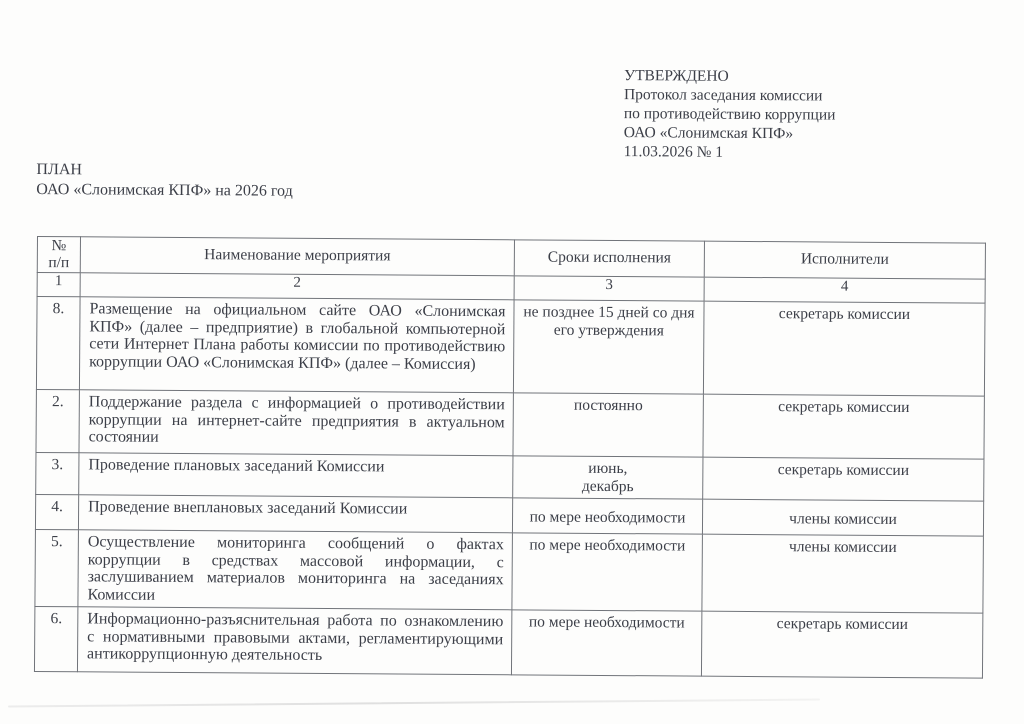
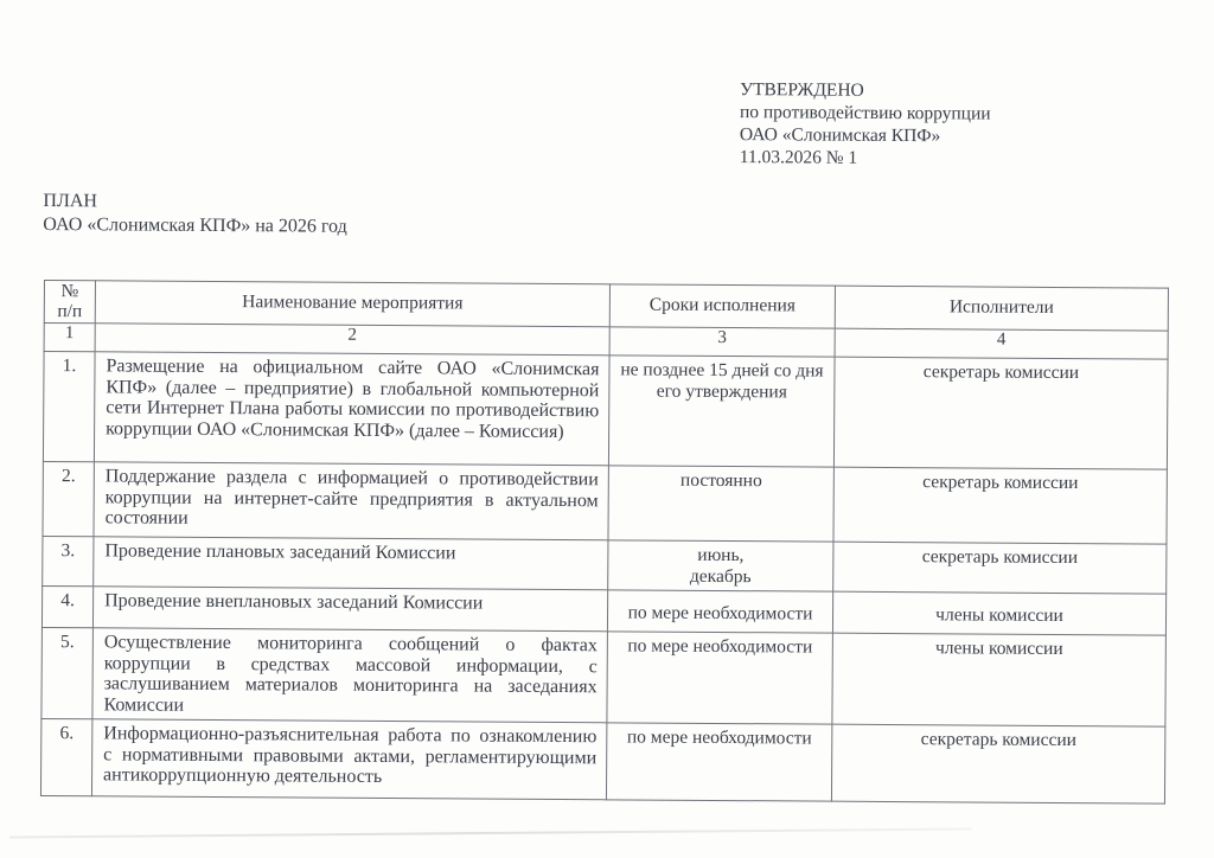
  УТВЕРЖДЕНО
- Протокол заседания комиссии
  по противодействию коррупции
  ОАО «Слонимская КПФ»
  11.03.2026 № 1
  ПЛАН
  ОАО «Слонимская КПФ» на 2026 год
  № п/п	Наименование мероприятия	Сроки исполнения	Исполнители
  1	2	3	4
- 8.	Размещение на официальном сайте ОАО «Слонимская КПФ» (далее – предприятие) в глобальной компьютерной сети Интернет Плана работы комиссии по противодействию коррупции ОАО «Слонимская КПФ» (далее – Комиссия)	не позднее 15 дней со дня его утверждения	секретарь комиссии
+ 1.	Размещение на официальном сайте ОАО «Слонимская КПФ» (далее – предприятие) в глобальной компьютерной сети Интернет Плана работы комиссии по противодействию коррупции ОАО «Слонимская КПФ» (далее – Комиссия)	не позднее 15 дней со дня его утверждения	секретарь комиссии
  2.	Поддержание раздела с информацией о противодействии коррупции на интернет-сайте предприятия в актуальном состоянии	постоянно	секретарь комиссии
  3.	Проведение плановых заседаний Комиссии	июнь, декабрь	секретарь комиссии
  4.	Проведение внеплановых заседаний Комиссии	по мере необходимости	члены комиссии
  5.	Осуществление мониторинга сообщений о фактах коррупции в средствах массовой информации, с заслушиванием материалов мониторинга на заседаниях Комиссии	по мере необходимости	члены комиссии
  6.	Информационно-разъяснительная работа по ознакомлению с нормативными правовыми актами, регламентирующими антикоррупционную деятельность	по мере необходимости	секретарь комиссии
